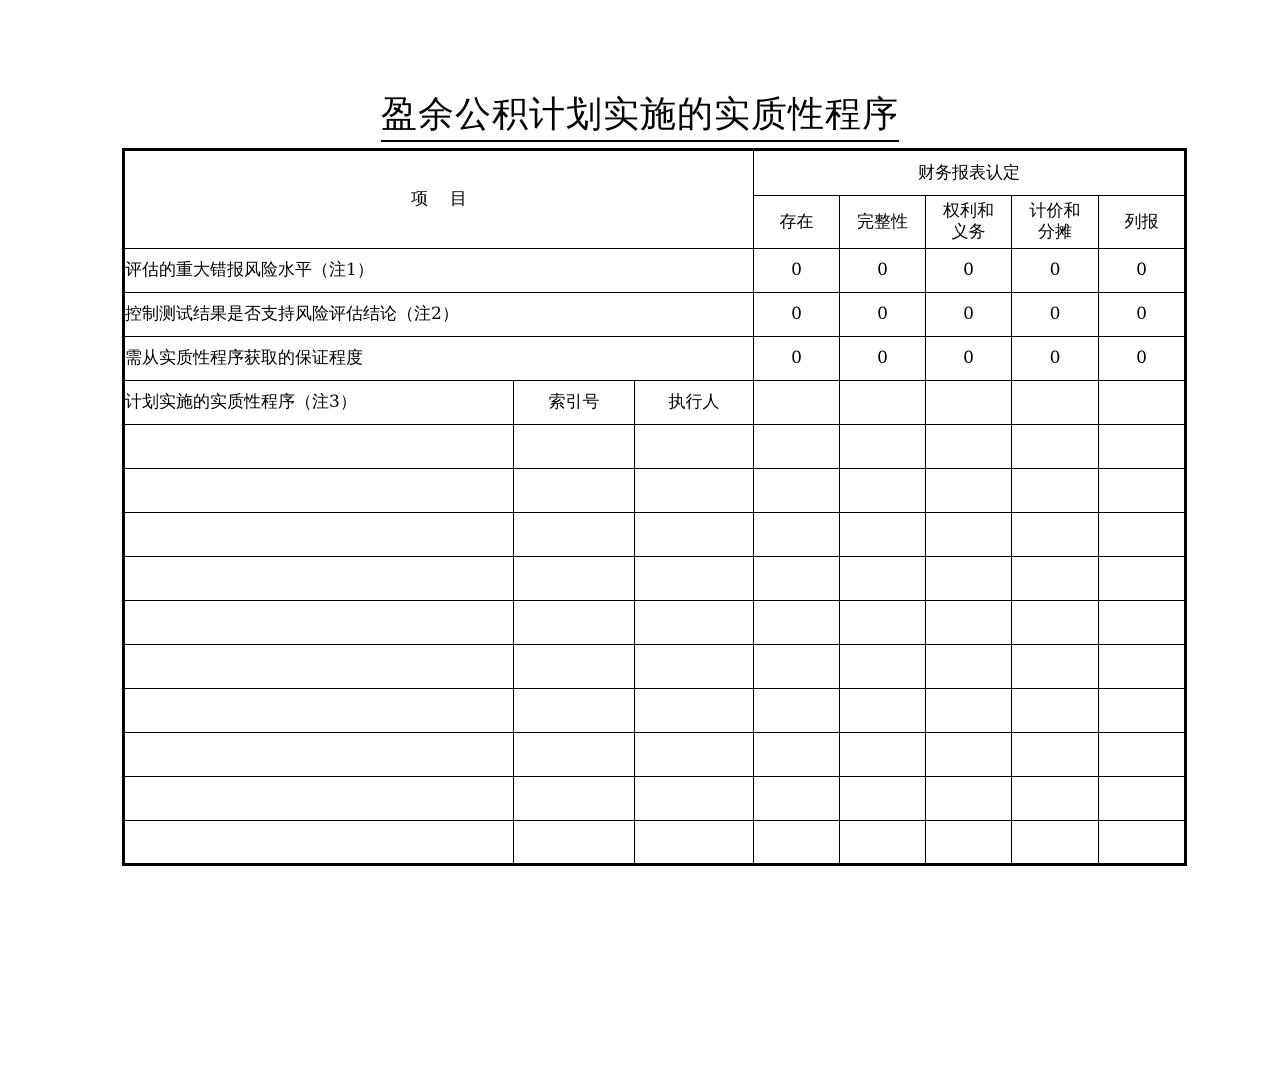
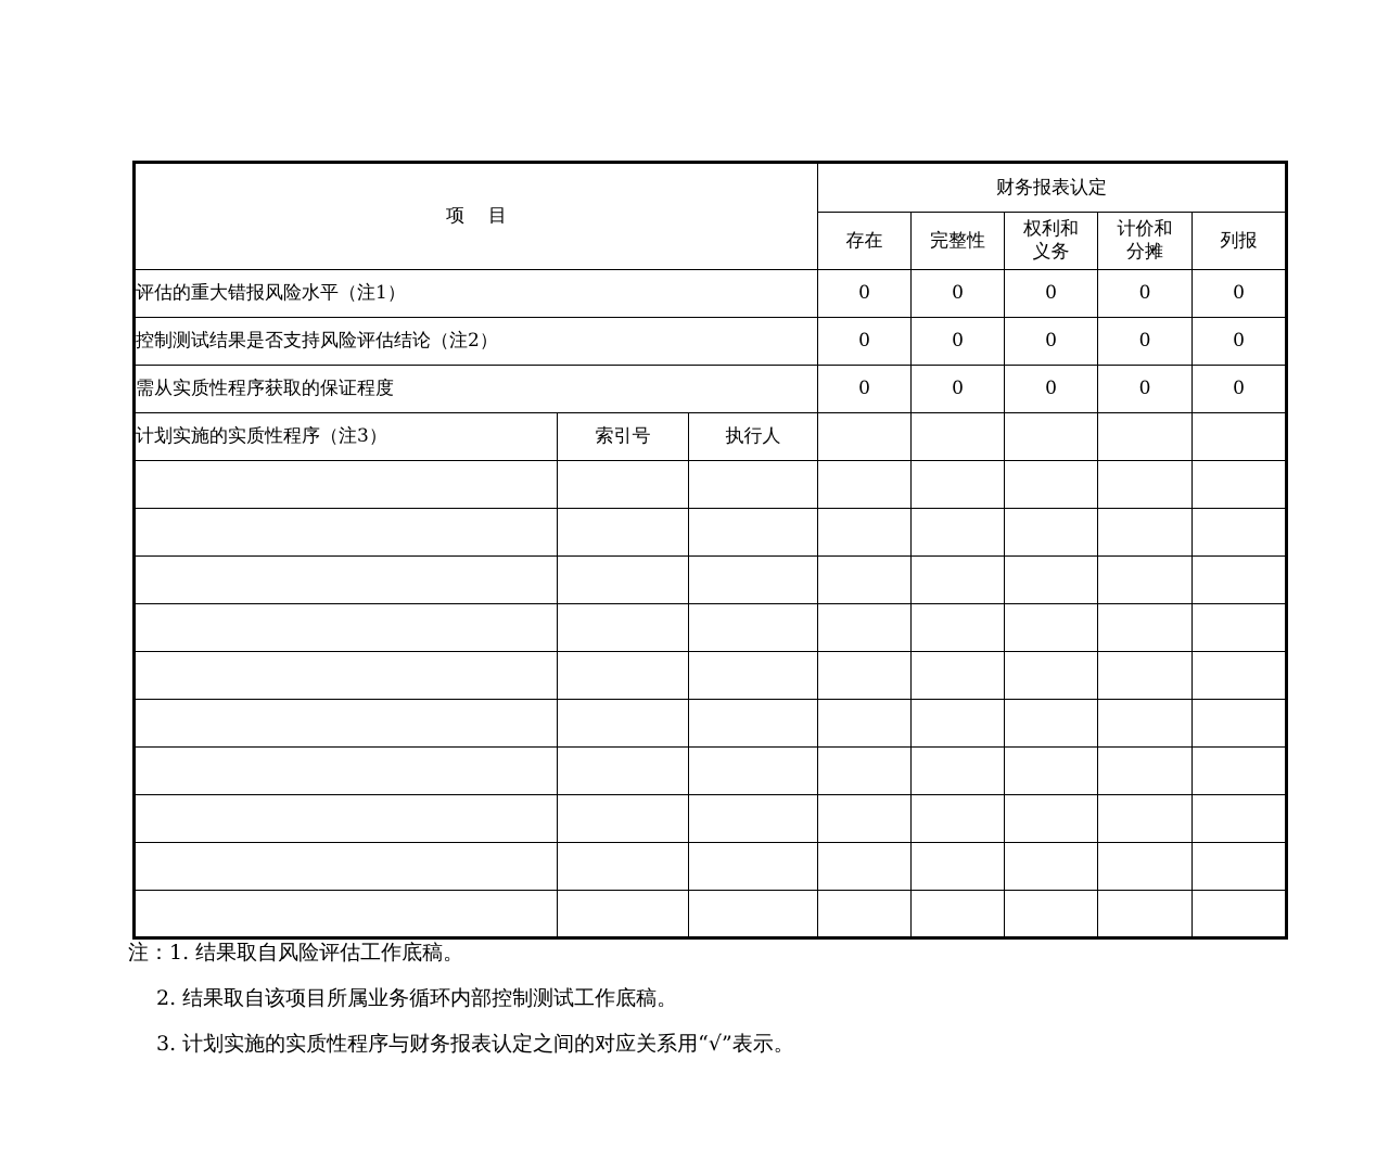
- 盈余公积计划实施的实质性程序
  项 目	财务报表认定
  存在	完整性	权利和 义务	计价和 分摊	列报
  评估的重大错报风险水平（注1）	0	0	0	0	0
  控制测试结果是否支持风险评估结论（注2）	0	0	0	0	0
  需从实质性程序获取的保证程度	0	0	0	0	0
  计划实施的实质性程序（注3）	索引号	执行人
+ 注：1. 结果取自风险评估工作底稿。
+ 2. 结果取自该项目所属业务循环内部控制测试工作底稿。
+ 3. 计划实施的实质性程序与财务报表认定之间的对应关系用“√”表示。
